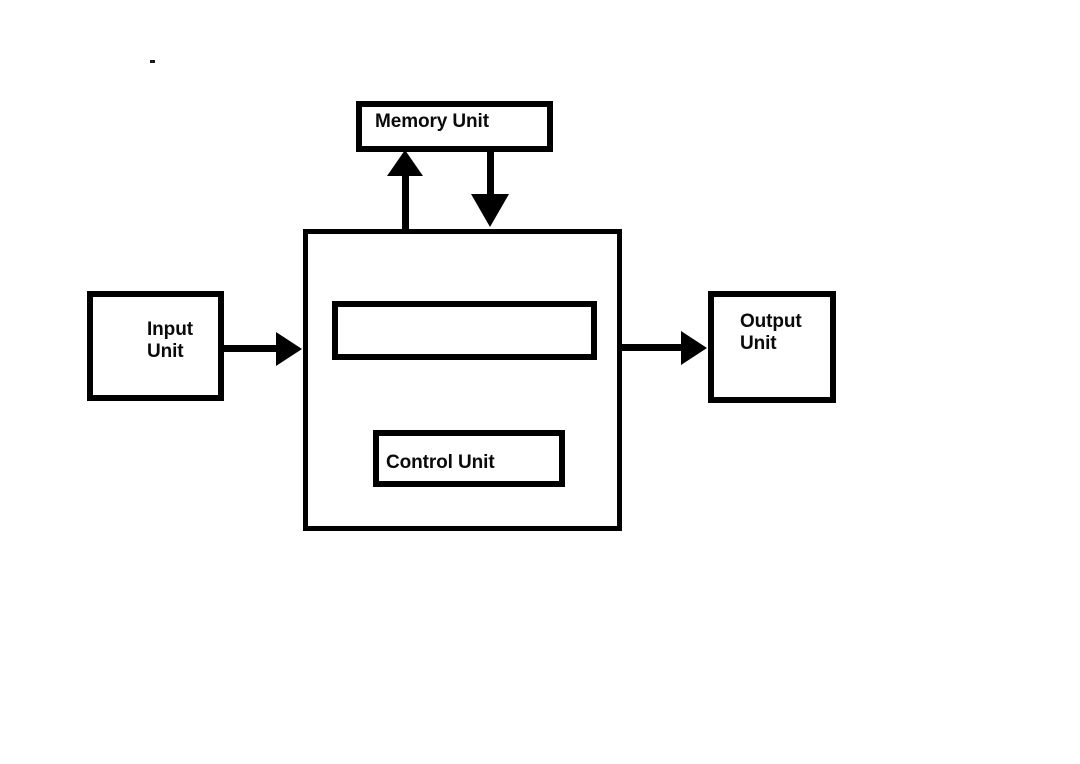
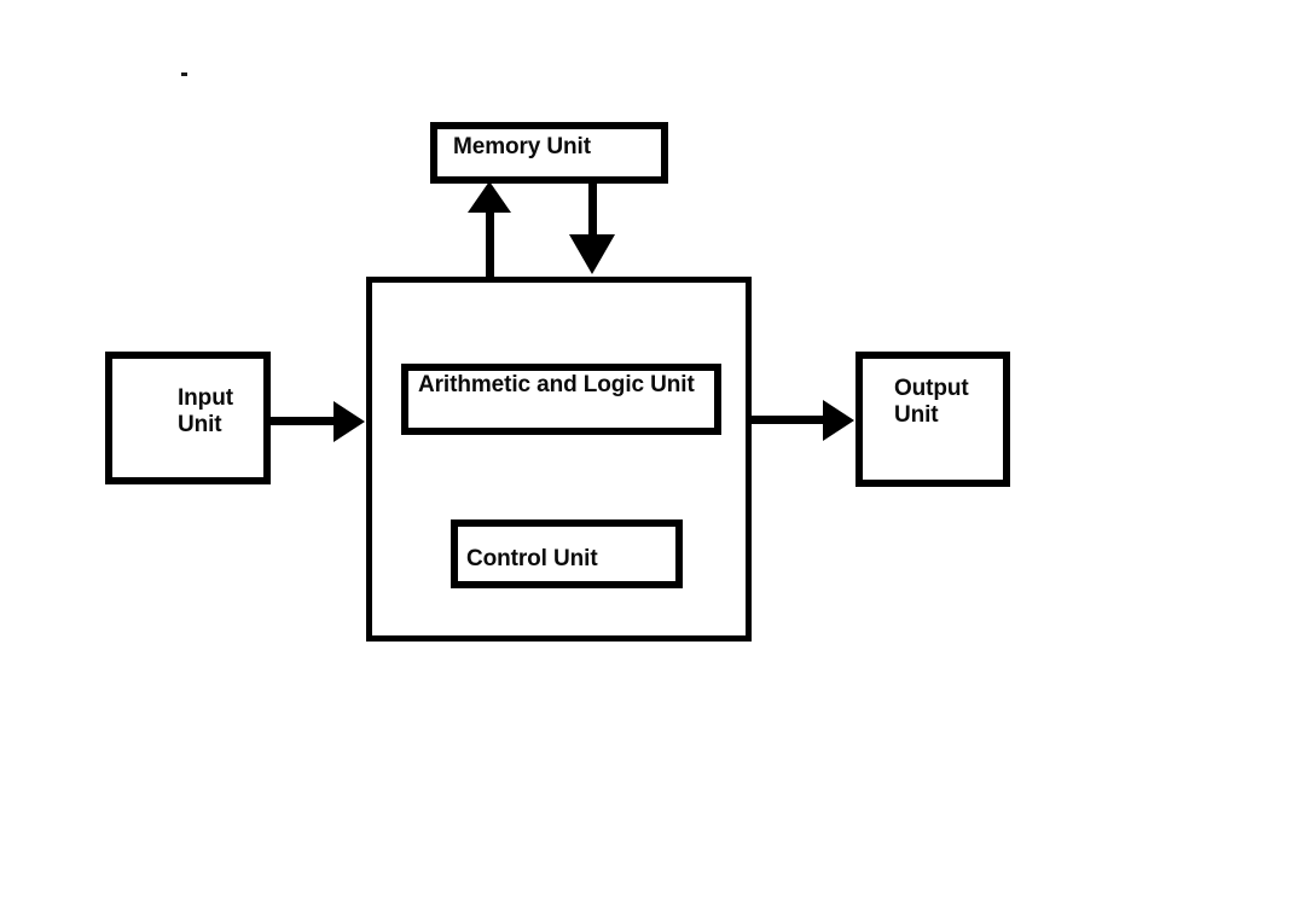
  Memory Unit
+ Arithmetic and Logic Unit
  Control Unit
  Input
  Unit
  Output
  Unit
